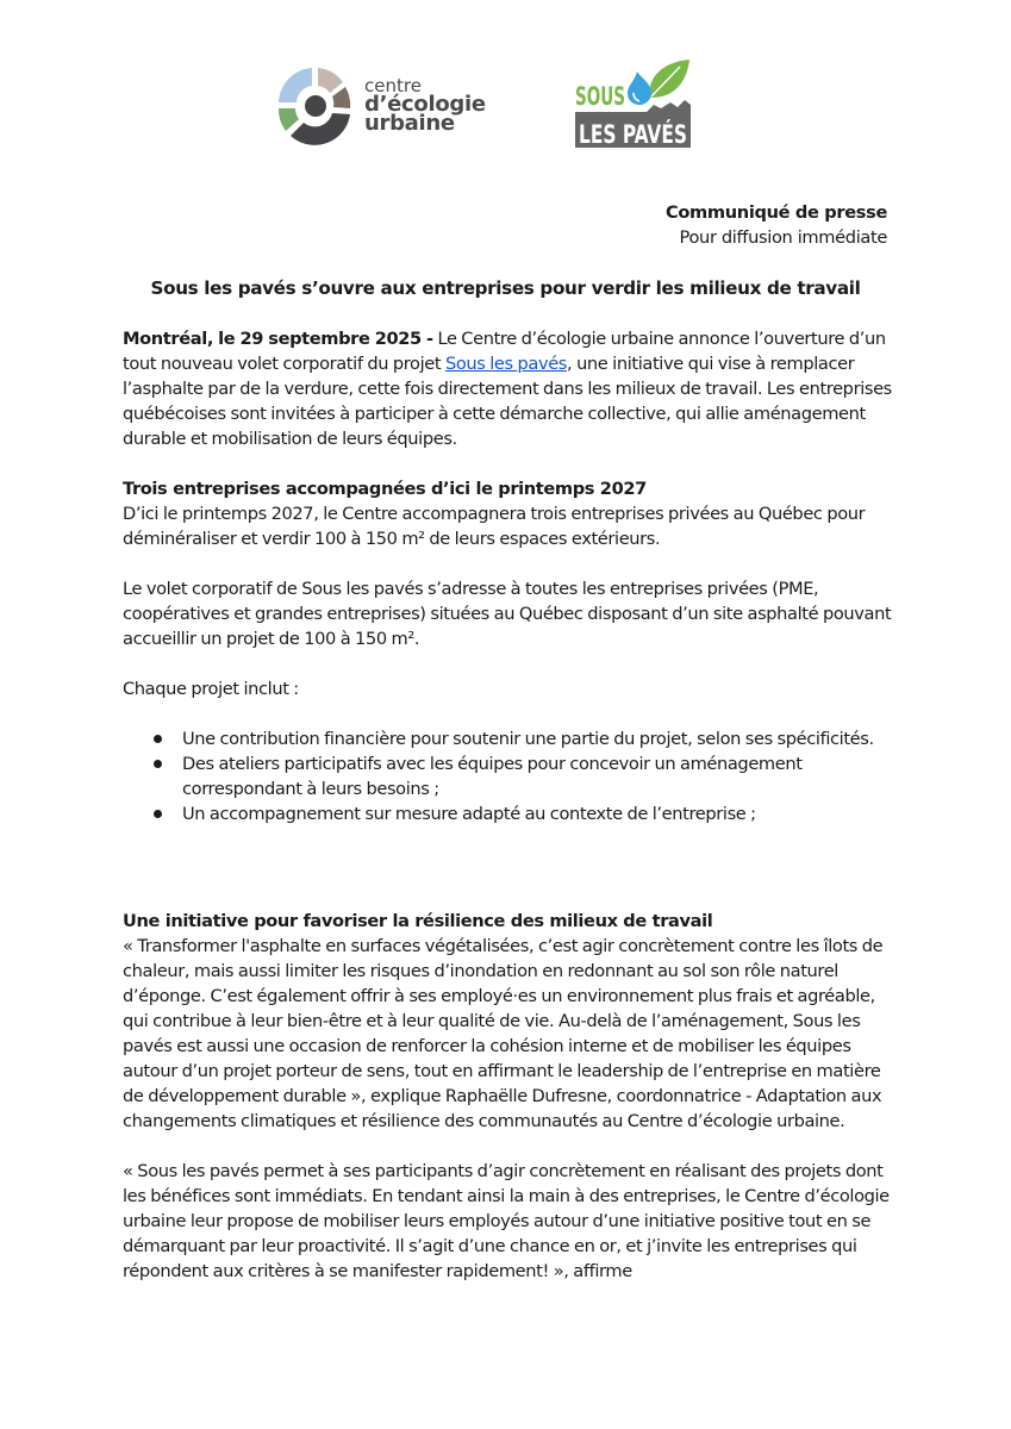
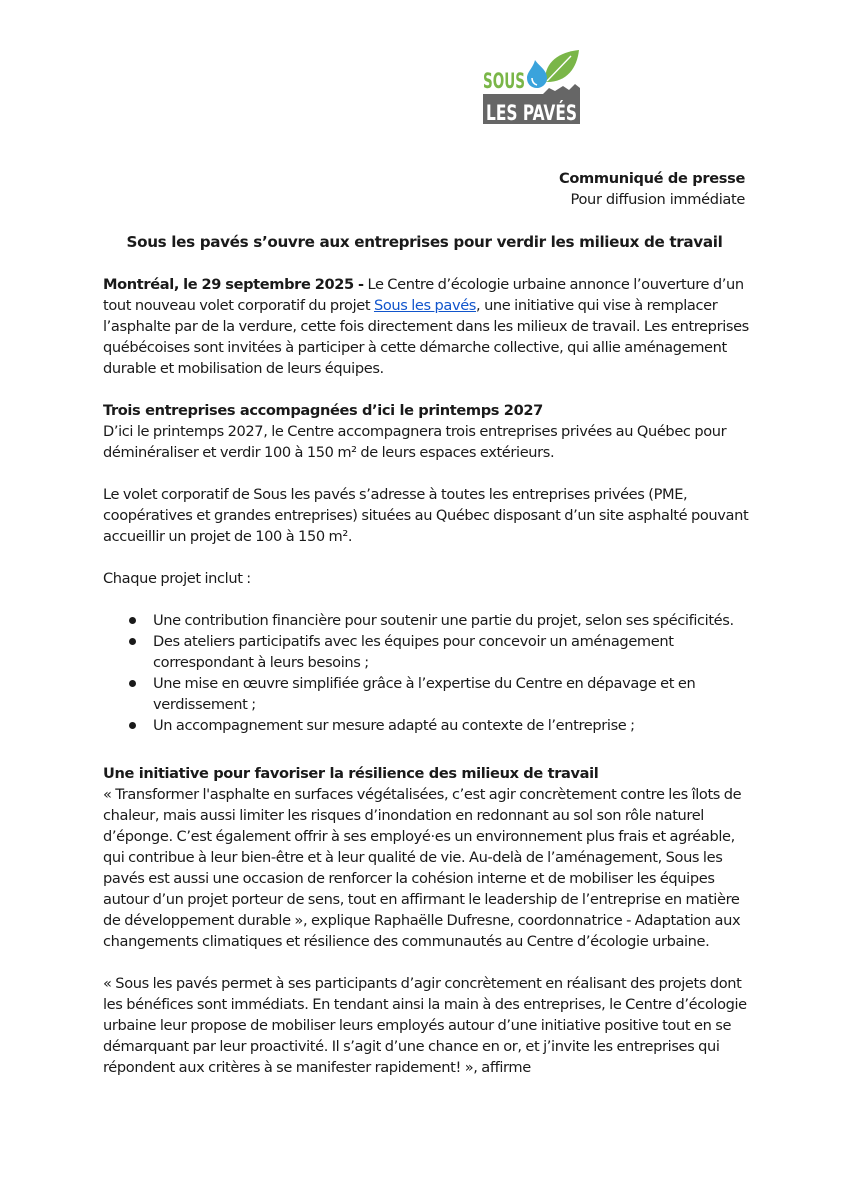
- centre
- d’écologie
- urbaine
  SOUS
  LES PAVÉS
  Communiqué de presse
  Pour diffusion immédiate
  Sous les pavés s’ouvre aux entreprises pour verdir les milieux de travail
  Montréal, le 29 septembre 2025 - Le Centre d’écologie urbaine annonce l’ouverture d’un tout nouveau volet corporatif du projet Sous les pavés, une initiative qui vise à remplacer l’asphalte par de la verdure, cette fois directement dans les milieux de travail. Les entreprises québécoises sont invitées à participer à cette démarche collective, qui allie aménagement durable et mobilisation de leurs équipes.
  Trois entreprises accompagnées d’ici le printemps 2027
  D’ici le printemps 2027, le Centre accompagnera trois entreprises privées au Québec pour déminéraliser et verdir 100 à 150 m² de leurs espaces extérieurs.
  Le volet corporatif de Sous les pavés s’adresse à toutes les entreprises privées (PME, coopératives et grandes entreprises) situées au Québec disposant d’un site asphalté pouvant accueillir un projet de 100 à 150 m².
  Chaque projet inclut :
  Une contribution financière pour soutenir une partie du projet, selon ses spécificités.
  Des ateliers participatifs avec les équipes pour concevoir un aménagement correspondant à leurs besoins ;
+ Une mise en œuvre simplifiée grâce à l’expertise du Centre en dépavage et en verdissement ;
  Un accompagnement sur mesure adapté au contexte de l’entreprise ;
  Une initiative pour favoriser la résilience des milieux de travail
  « Transformer l'asphalte en surfaces végétalisées, c’est agir concrètement contre les îlots de chaleur, mais aussi limiter les risques d’inondation en redonnant au sol son rôle naturel d’éponge. C’est également offrir à ses employé·es un environnement plus frais et agréable, qui contribue à leur bien-être et à leur qualité de vie. Au-delà de l’aménagement, Sous les pavés est aussi une occasion de renforcer la cohésion interne et de mobiliser les équipes autour d’un projet porteur de sens, tout en affirmant le leadership de l’entreprise en matière de développement durable », explique Raphaëlle Dufresne, coordonnatrice - Adaptation aux changements climatiques et résilience des communautés au Centre d’écologie urbaine.
  « Sous les pavés permet à ses participants d’agir concrètement en réalisant des projets dont les bénéfices sont immédiats. En tendant ainsi la main à des entreprises, le Centre d’écologie urbaine leur propose de mobiliser leurs employés autour d’une initiative positive tout en se démarquant par leur proactivité. Il s’agit d’une chance en or, et j’invite les entreprises qui répondent aux critères à se manifester rapidement! », affirme
